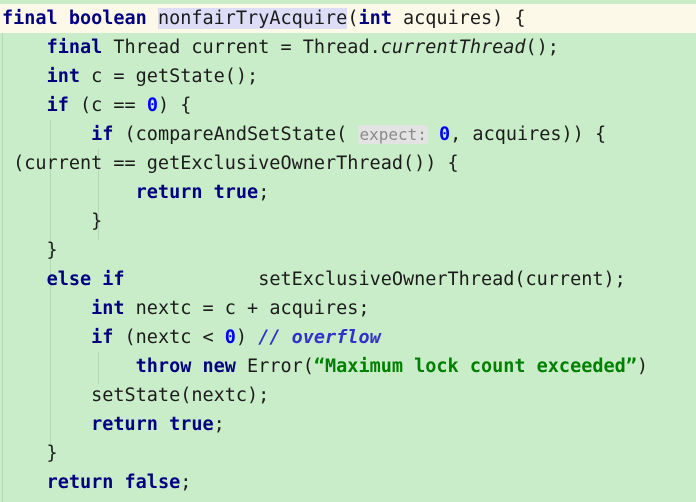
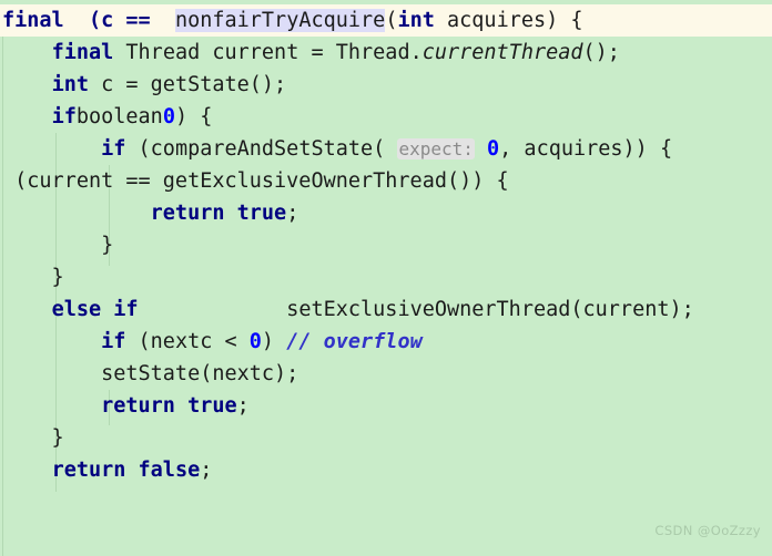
- final boolean nonfairTryAcquire(int acquires) {
+ final (c == nonfairTryAcquire(int acquires) {
  final Thread current = Thread.currentThread();
  int c = getState();
- if (c == 0) {
+ ifboolean0) {
  if (compareAndSetState( expect: 0, acquires)) {
  (current == getExclusiveOwnerThread()) {
  return true;
  }
  }
  else if setExclusiveOwnerThread(current);
- int nextc = c + acquires;
  if (nextc < 0) // overflow
- throw new Error(“Maximum lock count exceeded”)
  setState(nextc);
  return true;
  }
  return false;
+ CSDN @OoZzzy
